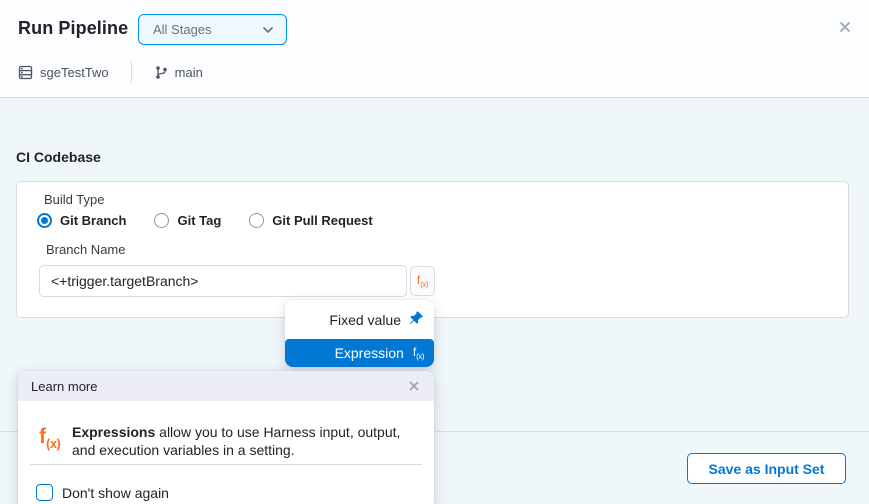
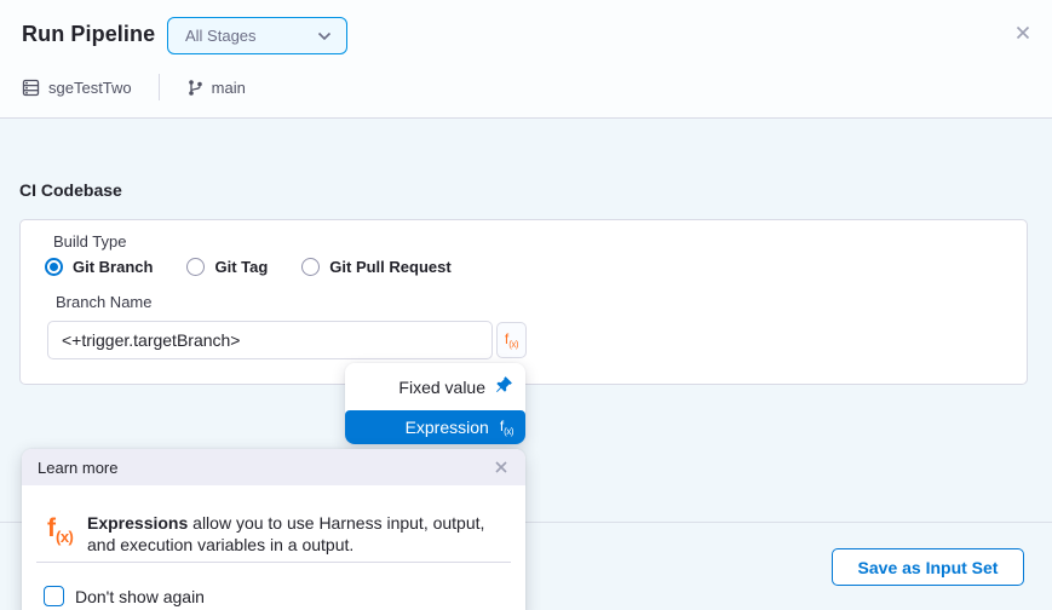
  Run Pipeline
  All Stages
  sgeTestTwo
  main
  CI Codebase
  Build Type
  Git Branch
  Git Tag
  Git Pull Request
  Branch Name
  <+trigger.targetBranch>
  f(x)
  Fixed value
  Expression
  f(x)
  Learn more
  f(x)
- Expressions allow you to use Harness input, output, and execution variables in a setting.
+ Expressions allow you to use Harness input, output, and execution variables in a output.
  Don't show again
  Save as Input Set
